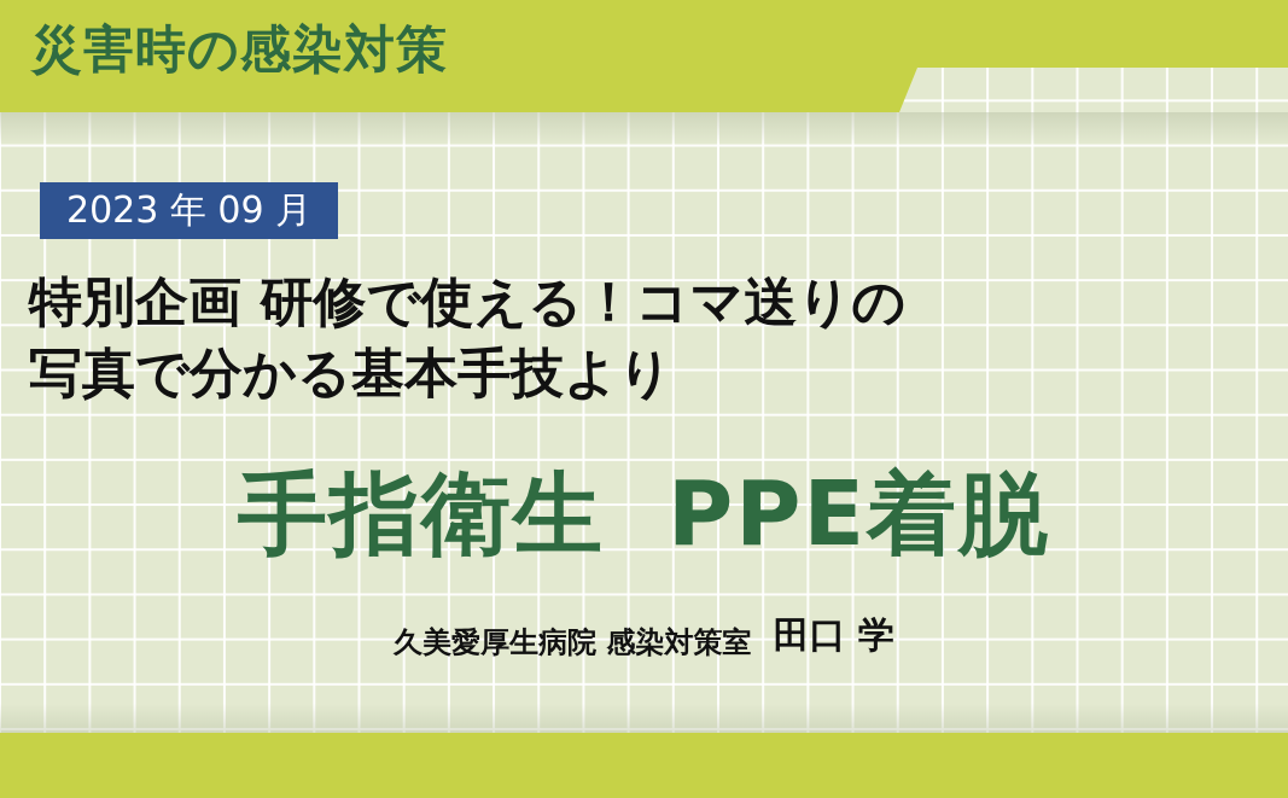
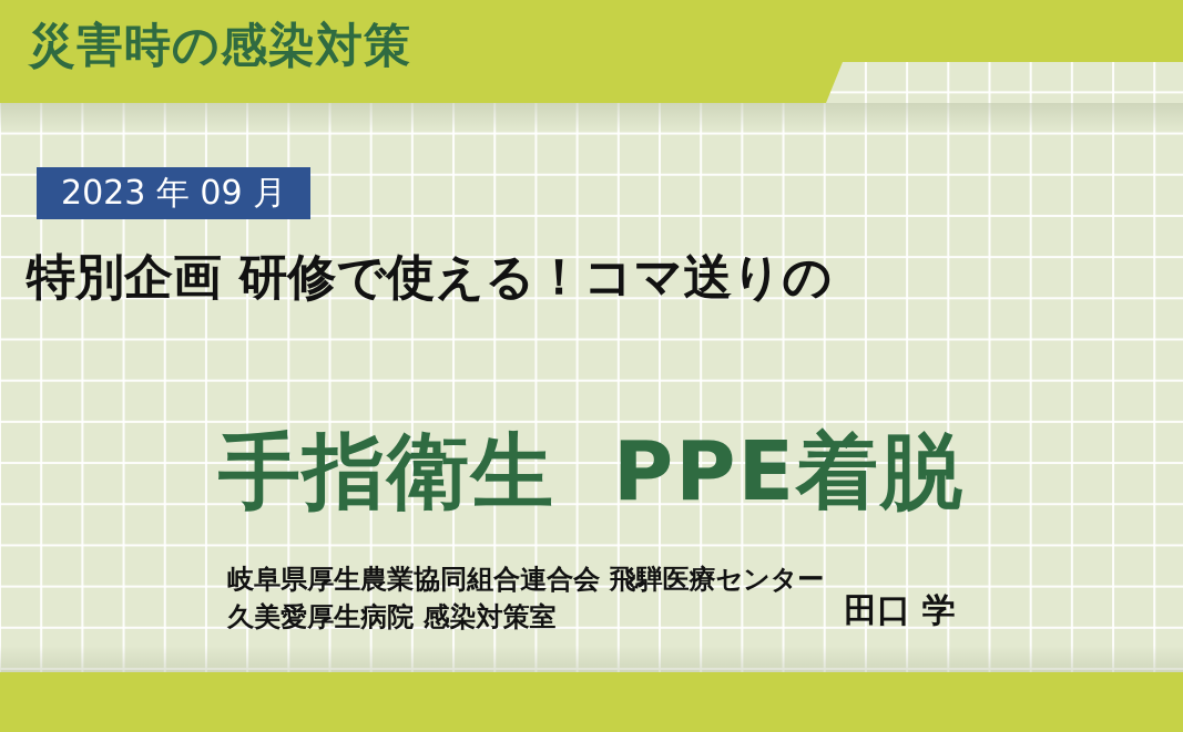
  災害時の感染対策
  2023 年 09 月
  特別企画 研修で使える！コマ送りの
- 写真で分かる基本手技より
  手指衛生 PPE着脱
+ 岐阜県厚生農業協同組合連合会 飛騨医療センター
  久美愛厚生病院 感染対策室
  田口 学
